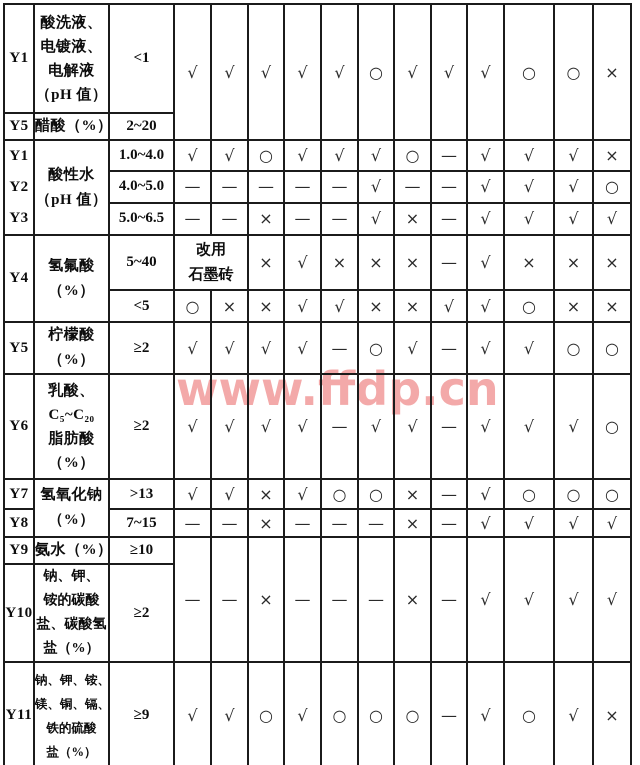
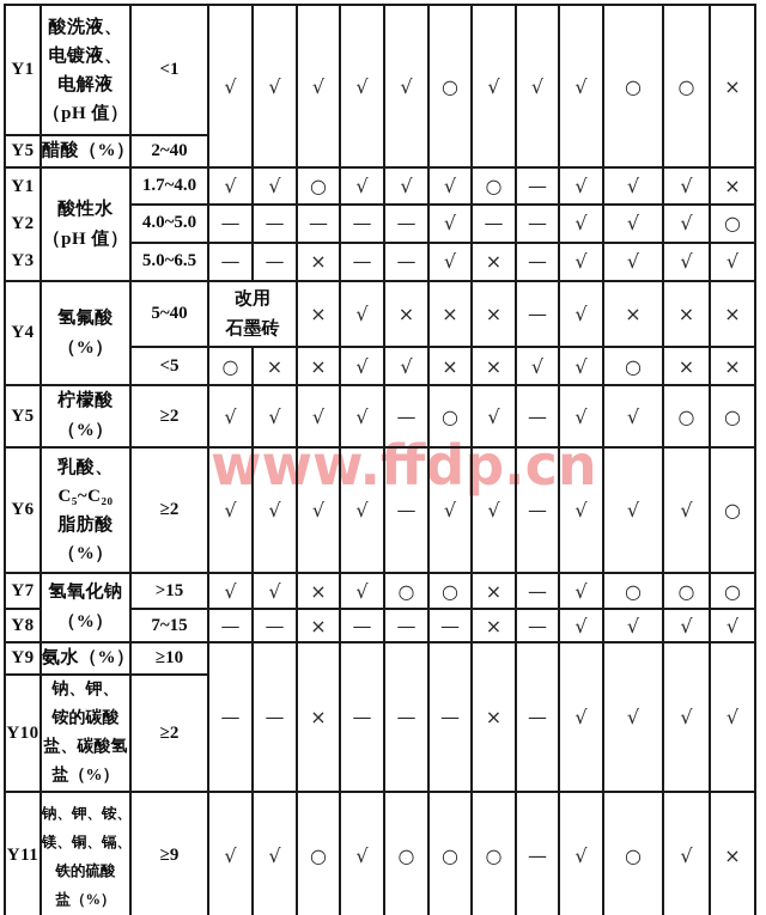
  www.ffdp.cn
  Y1	酸洗液、 电镀液、 电解液 （pH 值）	<1	√	√	√	√	√	○	√	√	√	○	○	×
- Y5	醋酸（%）	2~20
+ Y5	醋酸（%）	2~40
- Y1 Y2 Y3	酸性水 （pH 值）	1.0~4.0	√	√	○	√	√	√	○	—	√	√	√	×
+ Y1 Y2 Y3	酸性水 （pH 值）	1.7~4.0	√	√	○	√	√	√	○	—	√	√	√	×
  4.0~5.0	—	—	—	—	—	√	—	—	√	√	√	○
  5.0~6.5	—	—	×	—	—	√	×	—	√	√	√	√
  Y4	氢氟酸 （%）	5~40	改用 石墨砖	×	√	×	×	×	—	√	×	×	×
  <5	○	×	×	√	√	×	×	√	√	○	×	×
  Y5	柠檬酸 （%）	≥2	√	√	√	√	—	○	√	—	√	√	○	○
  Y6	乳酸、 C₅~C₂₀ 脂肪酸 （%）	≥2	√	√	√	√	—	√	√	—	√	√	√	○
- Y7	氢氧化钠 （%）	>13	√	√	×	√	○	○	×	—	√	○	○	○
+ Y7	氢氧化钠 （%）	>15	√	√	×	√	○	○	×	—	√	○	○	○
  Y8	7~15	—	—	×	—	—	—	×	—	√	√	√	√
  Y9	氨水（%）	≥10	—	—	×	—	—	—	×	—	√	√	√	√
  Y10	钠、钾、 铵的碳酸 盐、碳酸氢 盐（%）	≥2
  Y11	钠、钾、铵、 镁、铜、镉、 铁的硫酸 盐（%）	≥9	√	√	○	√	○	○	○	—	√	○	√	×
